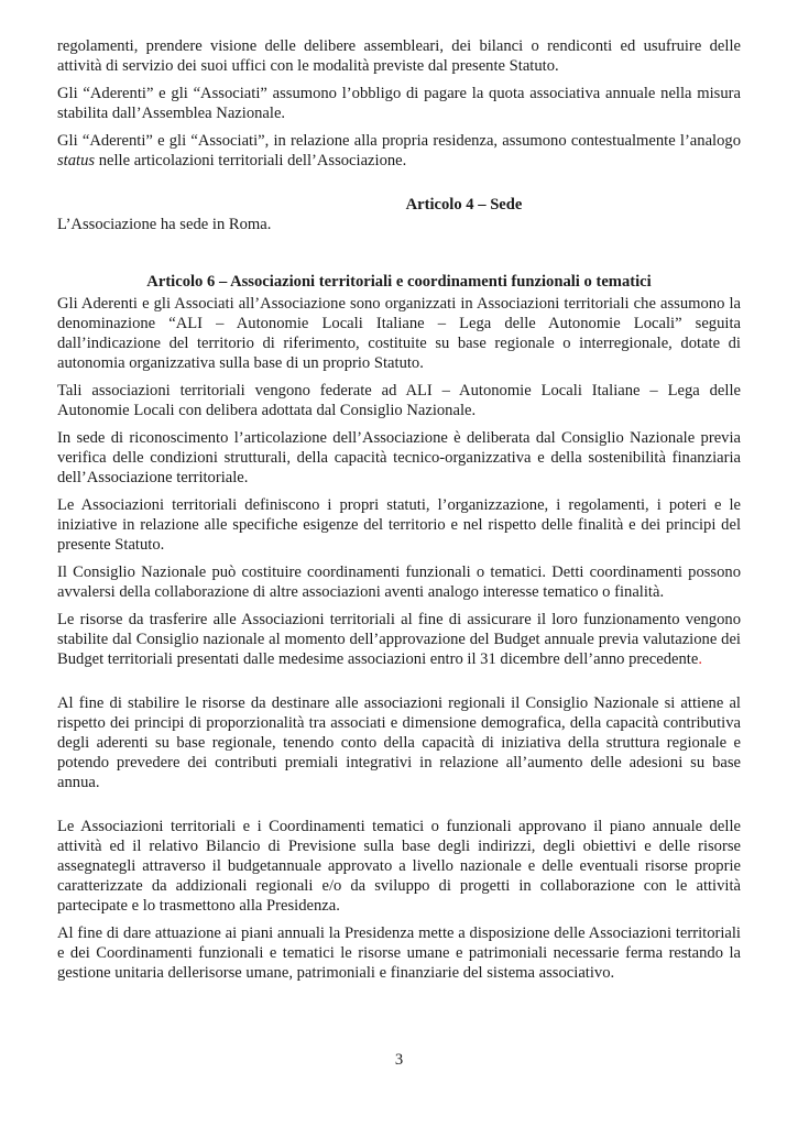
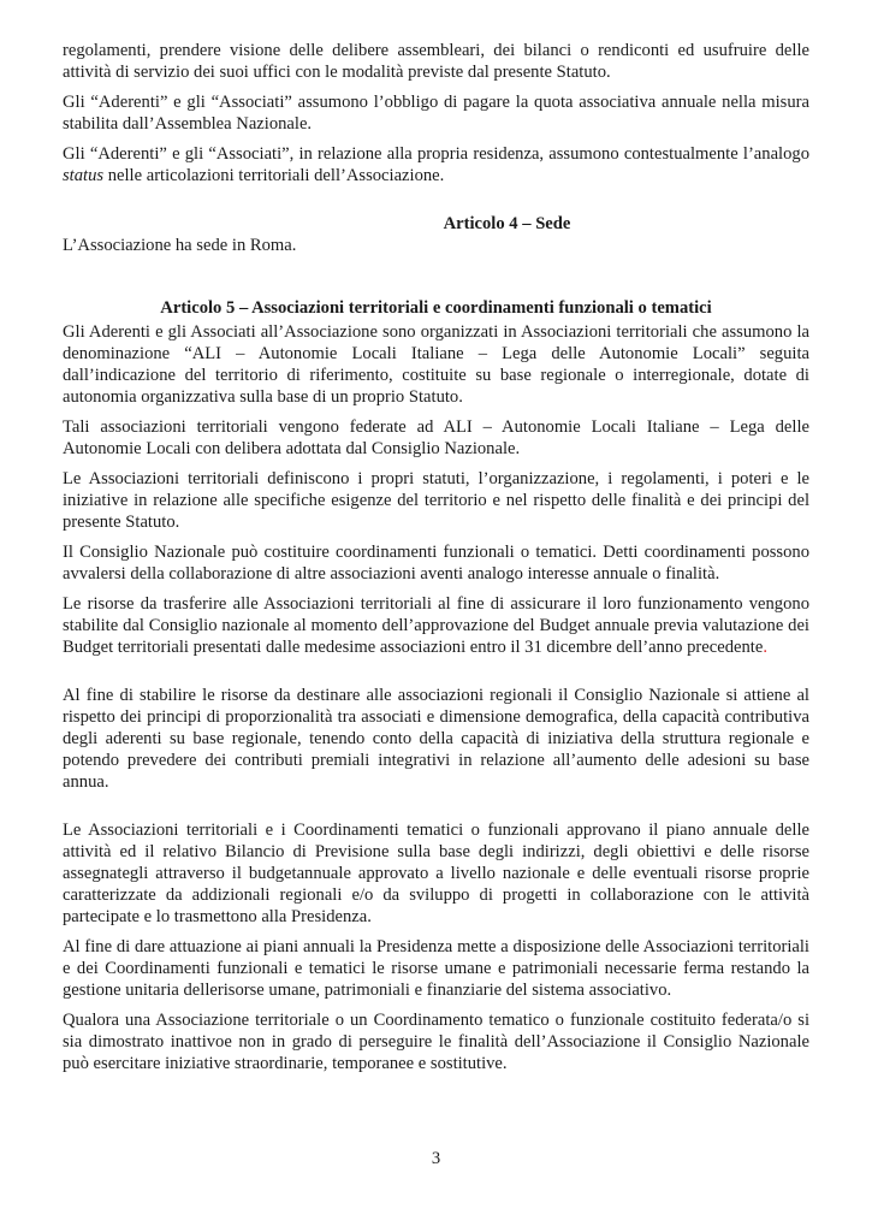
  regolamenti, prendere visione delle delibere assembleari, dei bilanci o rendiconti ed usufruire delle attività di servizio dei suoi uffici con le modalità previste dal presente Statuto.
  Gli “Aderenti” e gli “Associati” assumono l’obbligo di pagare la quota associativa annuale nella misura stabilita dall’Assemblea Nazionale.
  Gli “Aderenti” e gli “Associati”, in relazione alla propria residenza, assumono contestualmente l’analogo status nelle articolazioni territoriali dell’Associazione.
  Articolo 4 – Sede
  L’Associazione ha sede in Roma.
- Articolo 6 – Associazioni territoriali e coordinamenti funzionali o tematici
+ Articolo 5 – Associazioni territoriali e coordinamenti funzionali o tematici
  Gli Aderenti e gli Associati all’Associazione sono organizzati in Associazioni territoriali che assumono la denominazione “ALI – Autonomie Locali Italiane – Lega delle Autonomie Locali” seguita dall’indicazione del territorio di riferimento, costituite su base regionale o interregionale, dotate di autonomia organizzativa sulla base di un proprio Statuto.
  Tali associazioni territoriali vengono federate ad ALI – Autonomie Locali Italiane – Lega delle Autonomie Locali con delibera adottata dal Consiglio Nazionale.
- In sede di riconoscimento l’articolazione dell’Associazione è deliberata dal Consiglio Nazionale previa verifica delle condizioni strutturali, della capacità tecnico-organizzativa e della sostenibilità finanziaria dell’Associazione territoriale.
  Le Associazioni territoriali definiscono i propri statuti, l’organizzazione, i regolamenti, i poteri e le iniziative in relazione alle specifiche esigenze del territorio e nel rispetto delle finalità e dei principi del presente Statuto.
- Il Consiglio Nazionale può costituire coordinamenti funzionali o tematici. Detti coordinamenti possono avvalersi della collaborazione di altre associazioni aventi analogo interesse tematico o finalità.
+ Il Consiglio Nazionale può costituire coordinamenti funzionali o tematici. Detti coordinamenti possono avvalersi della collaborazione di altre associazioni aventi analogo interesse annuale o finalità.
  Le risorse da trasferire alle Associazioni territoriali al fine di assicurare il loro funzionamento vengono stabilite dal Consiglio nazionale al momento dell’approvazione del Budget annuale previa valutazione dei Budget territoriali presentati dalle medesime associazioni entro il 31 dicembre dell’anno precedente.
  Al fine di stabilire le risorse da destinare alle associazioni regionali il Consiglio Nazionale si attiene al rispetto dei principi di proporzionalità tra associati e dimensione demografica, della capacità contributiva degli aderenti su base regionale, tenendo conto della capacità di iniziativa della struttura regionale e potendo prevedere dei contributi premiali integrativi in relazione all’aumento delle adesioni su base annua.
  Le Associazioni territoriali e i Coordinamenti tematici o funzionali approvano il piano annuale delle attività ed il relativo Bilancio di Previsione sulla base degli indirizzi, degli obiettivi e delle risorse assegnategli attraverso il budgetannuale approvato a livello nazionale e delle eventuali risorse proprie caratterizzate da addizionali regionali e/o da sviluppo di progetti in collaborazione con le attività partecipate e lo trasmettono alla Presidenza.
  Al fine di dare attuazione ai piani annuali la Presidenza mette a disposizione delle Associazioni territoriali e dei Coordinamenti funzionali e tematici le risorse umane e patrimoniali necessarie ferma restando la gestione unitaria dellerisorse umane, patrimoniali e finanziarie del sistema associativo.
+ Qualora una Associazione territoriale o un Coordinamento tematico o funzionale costituito federata/o si sia dimostrato inattivoe non in grado di perseguire le finalità dell’Associazione il Consiglio Nazionale può esercitare iniziative straordinarie, temporanee e sostitutive.
  3
